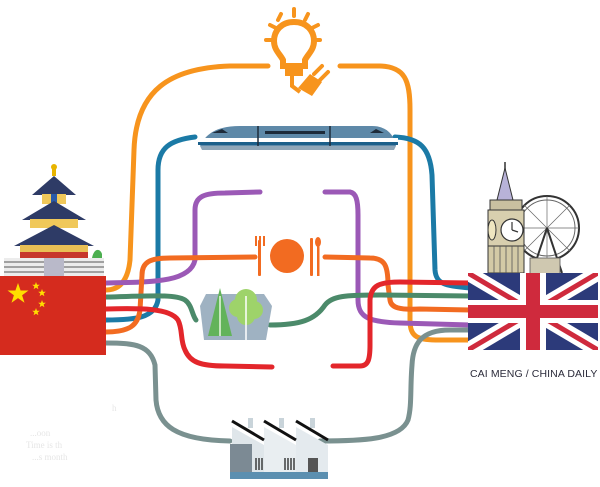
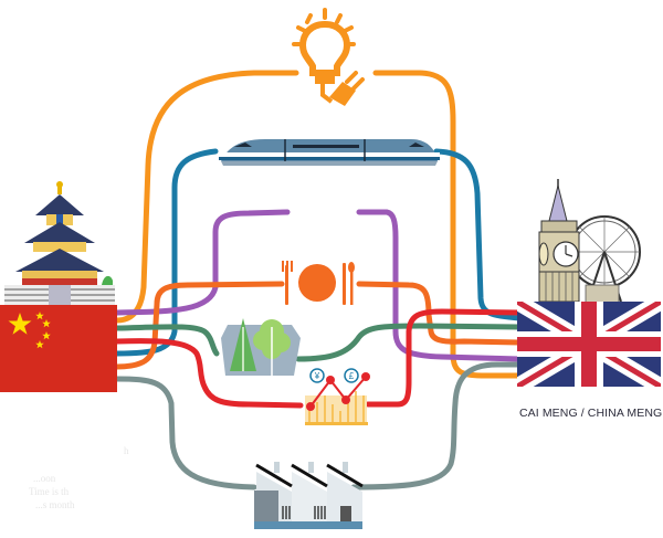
+ ¥
+ £
- CAI MENG / CHINA DAILY
+ CAI MENG / CHINA MENG
